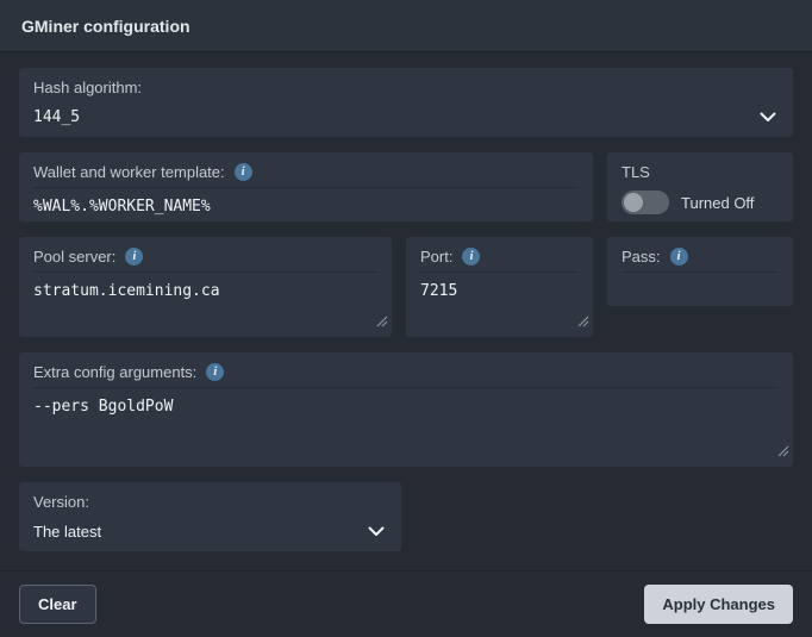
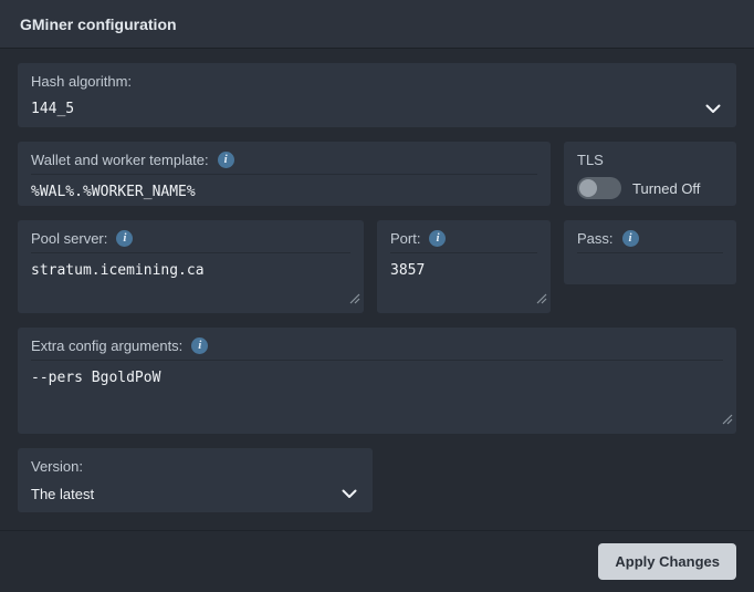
  GMiner configuration
  Hash algorithm:
  144_5
  Wallet and worker template:
  i
  %WAL%.%WORKER_NAME%
  TLS
  Turned Off
  Pool server:
  i
  stratum.icemining.ca
  Port:
  i
- 7215
+ 3857
  Pass:
  i
  Extra config arguments:
  i
  --pers BgoldPoW
  Version:
  The latest
- Clear
  Apply Changes
